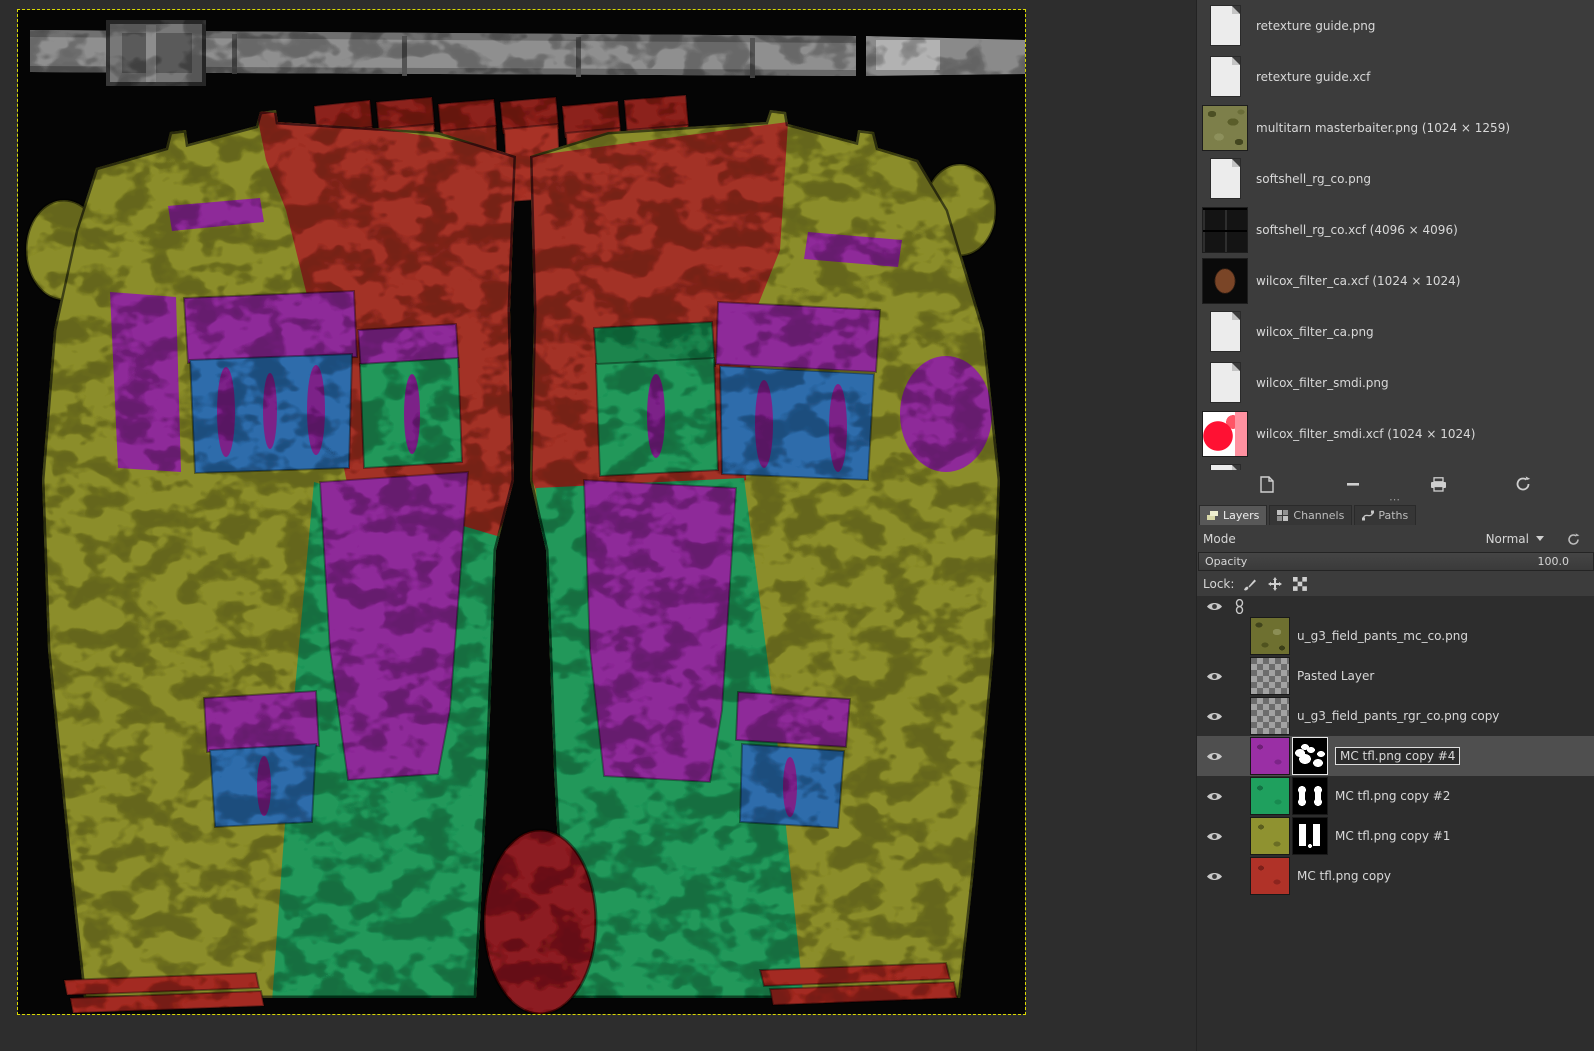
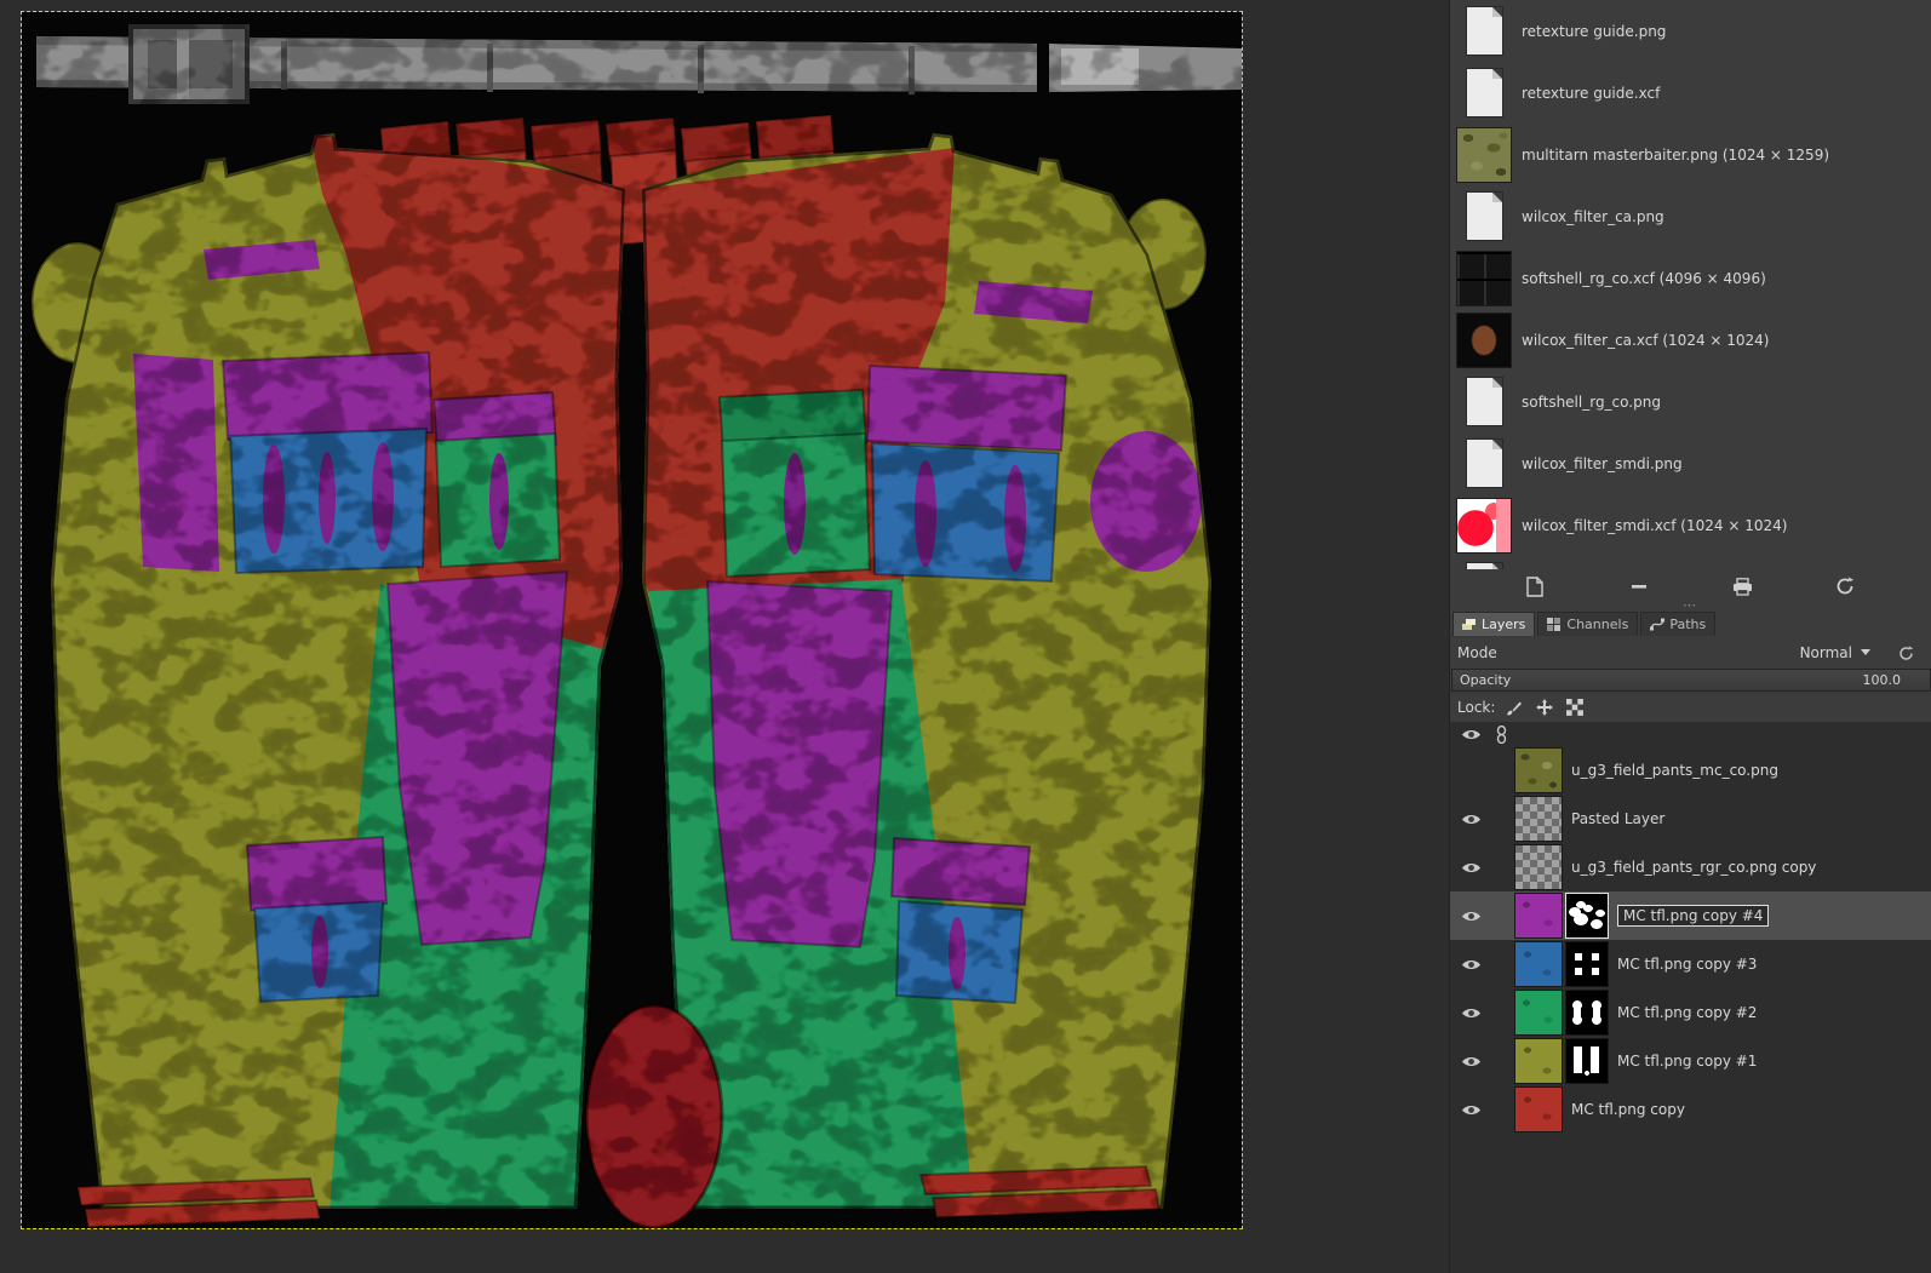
  retexture guide.png
  retexture guide.xcf
  multitarn masterbaiter.png (1024 × 1259)
- softshell_rg_co.png
+ wilcox_filter_ca.png
  softshell_rg_co.xcf (4096 × 4096)
  wilcox_filter_ca.xcf (1024 × 1024)
- wilcox_filter_ca.png
+ softshell_rg_co.png
  wilcox_filter_smdi.png
  wilcox_filter_smdi.xcf (1024 × 1024)
  ⋯
  Layers
  Channels
  Paths
  Mode
  Normal
  Opacity
  100.0
  Lock:
  u_g3_field_pants_mc_co.png
  Pasted Layer
  u_g3_field_pants_rgr_co.png copy
  MC tfl.png copy #4
+ MC tfl.png copy #3
  MC tfl.png copy #2
  MC tfl.png copy #1
  MC tfl.png copy
